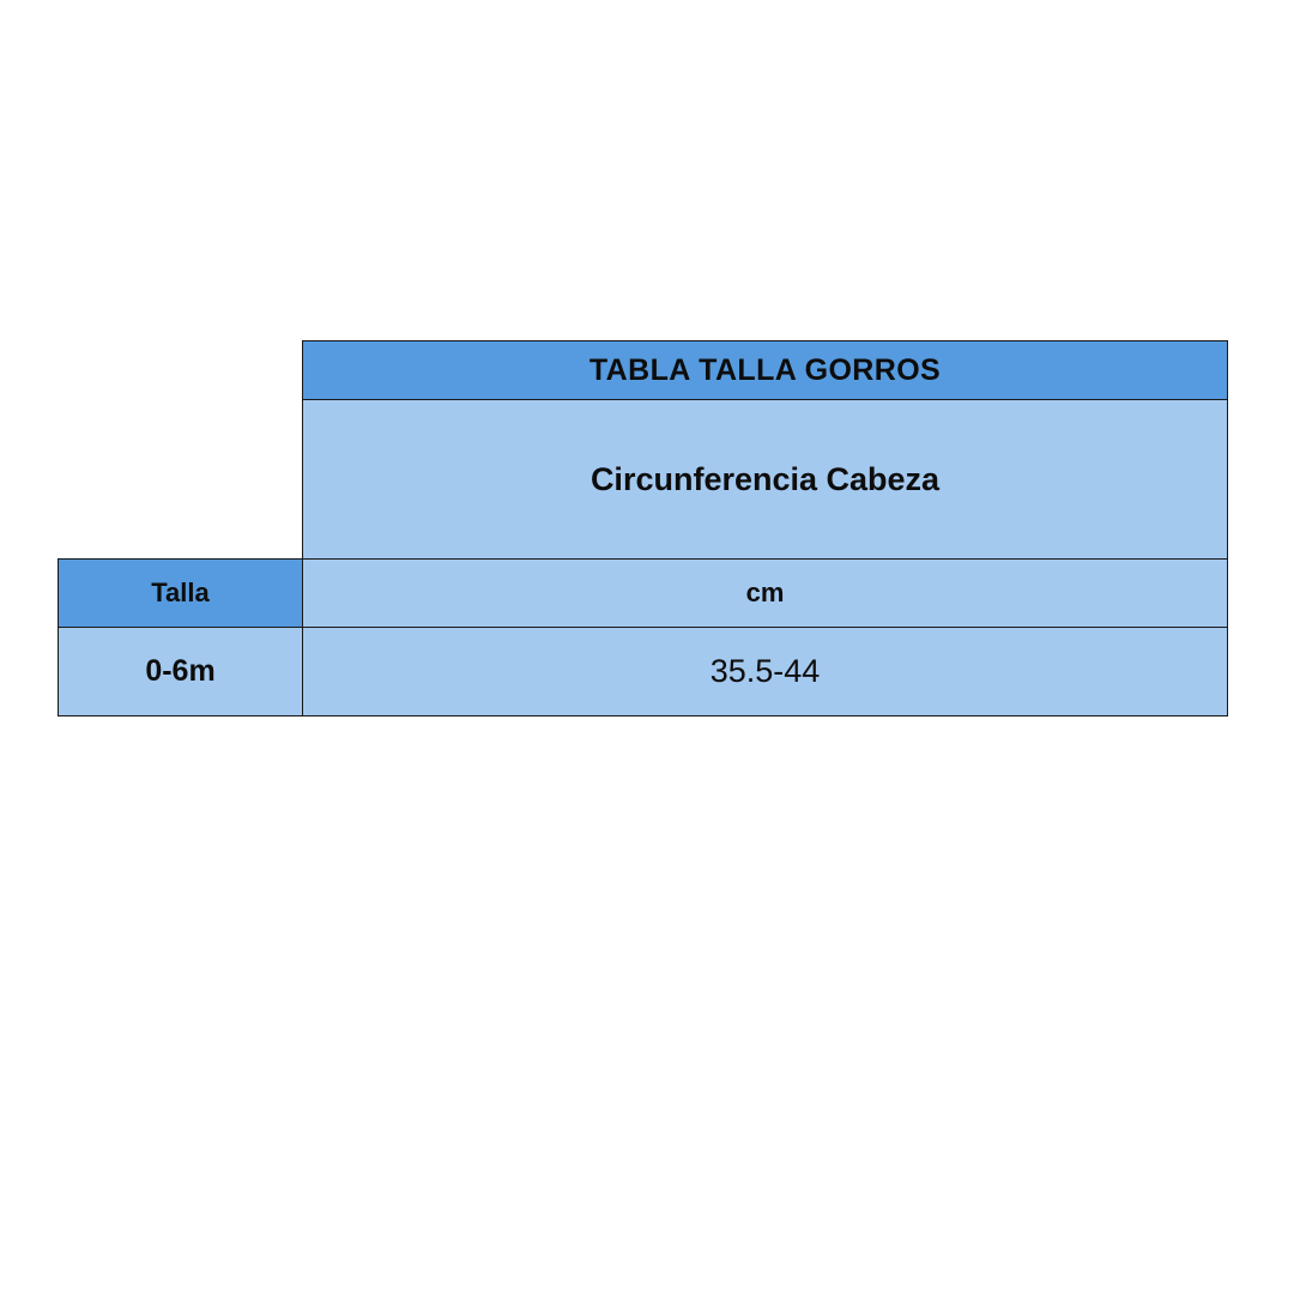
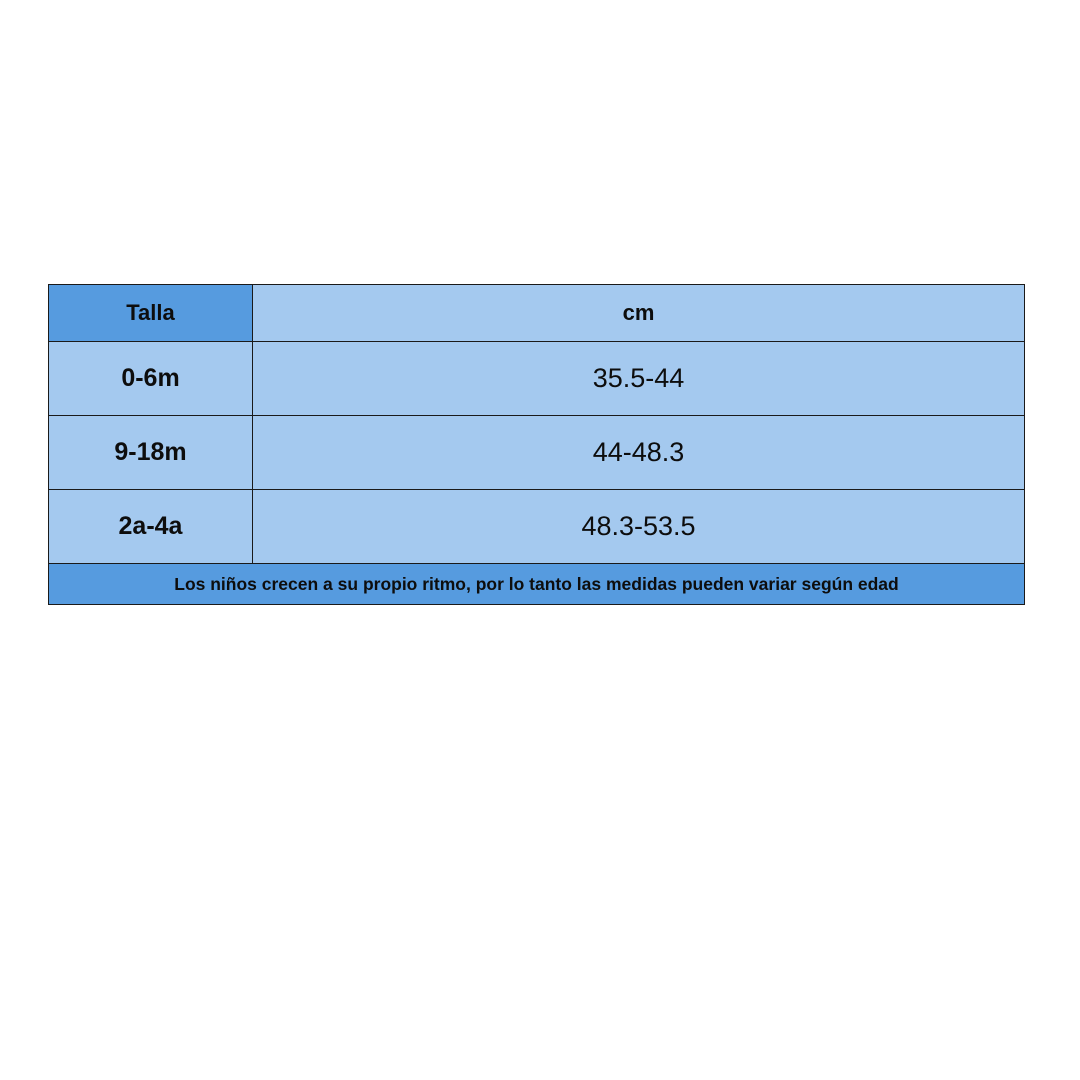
- 	TABLA TALLA GORROS
- 	Circunferencia Cabeza
  Talla	cm
  0-6m	35.5-44
+ 9-18m	44-48.3
+ 2a-4a	48.3-53.5
+ Los niños crecen a su propio ritmo, por lo tanto las medidas pueden variar según edad
